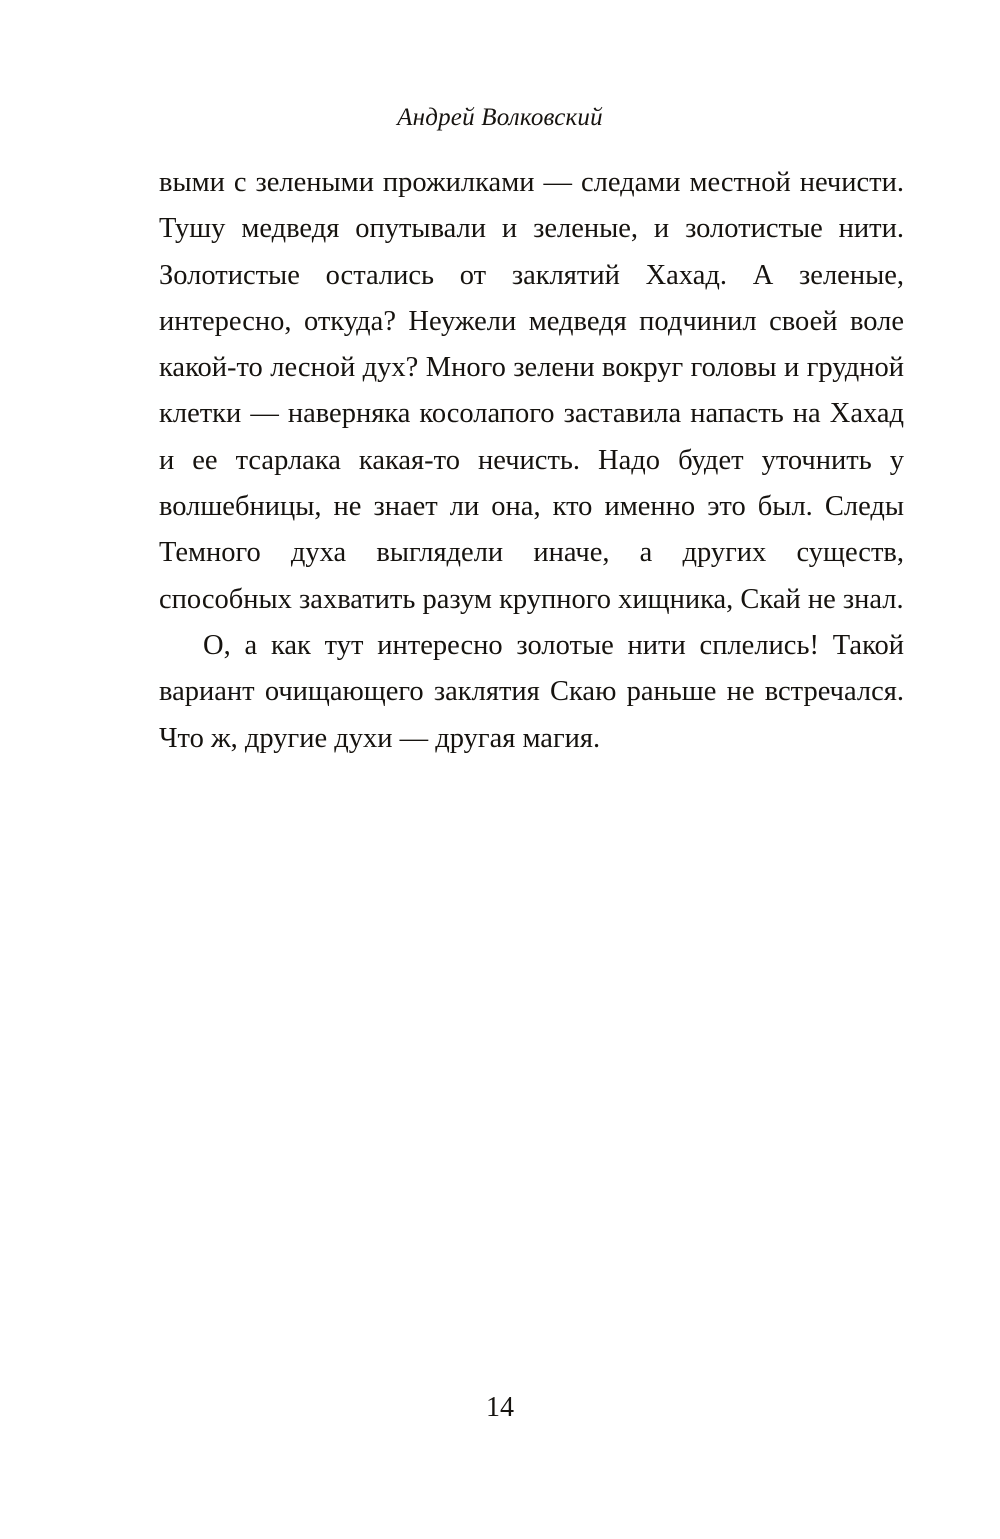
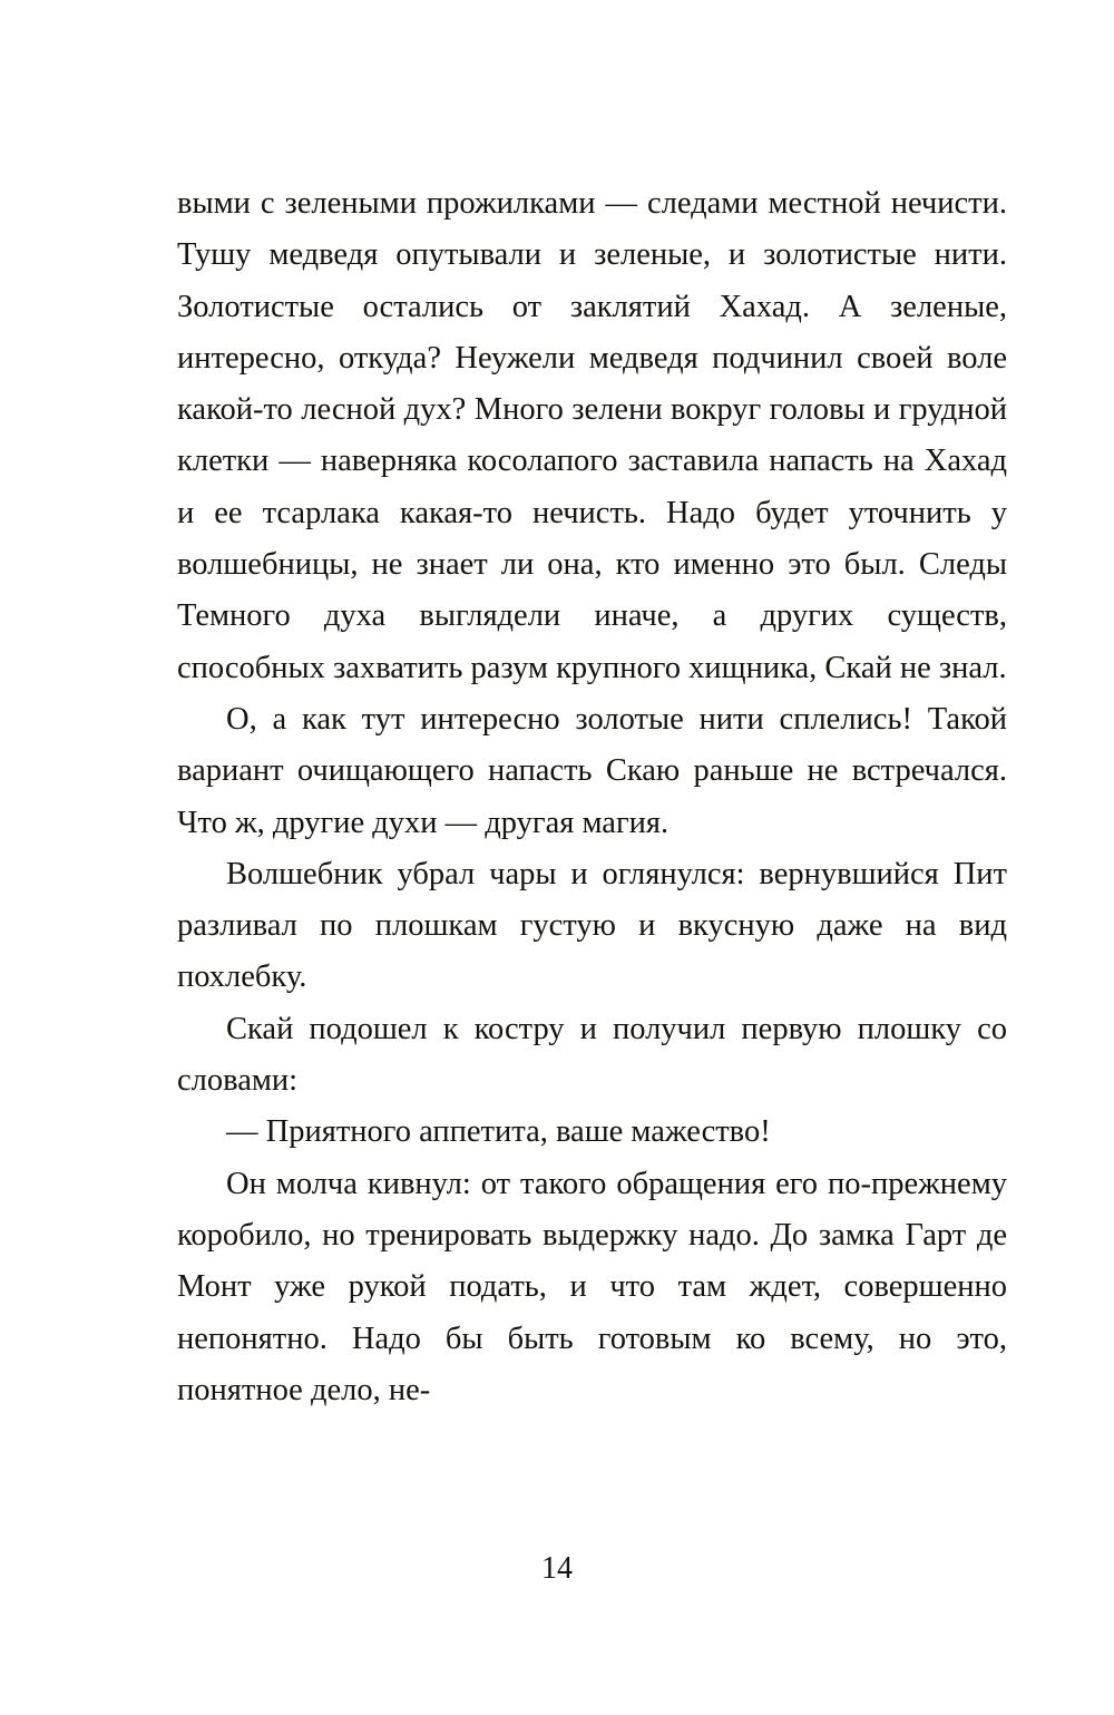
- Андрей Волковский
  выми с зелеными прожилками — следами мест­ной нечисти. Тушу медведя опутывали и зеленые, и золотистые нити. Золотистые остались от закля­тий Хахад. А зеленые, интересно, откуда? Неужели медведя подчинил своей воле какой-то лесной дух? Много зелени вокруг головы и грудной клетки — наверняка косолапого заставила напасть на Хахад и ее тсарлака какая-то нечисть. Надо будет уточ­нить у волшебницы, не знает ли она, кто именно это был. Следы Темного духа выглядели иначе, а других существ, способных захватить разум круп­ного хищника, Скай не знал.
- О, а как тут интересно золотые нити сплелись! Такой вариант очищающего заклятия Скаю раньше не встречался. Что ж, другие духи — другая магия.
+ О, а как тут интересно золотые нити сплелись! Такой вариант очищающего напасть Скаю раньше не встречался. Что ж, другие духи — другая магия.
+ Волшебник убрал чары и оглянулся: вернув­шийся Пит разливал по плошкам густую и вкусную даже на вид похлебку.
+ Скай подошел к костру и получил первую плош­ку со словами:
+ — Приятного аппетита, ваше мажество!
+ Он молча кивнул: от такого обращения его по-прежнему коробило, но тренировать выдерж­ку надо. До замка Гарт де Монт уже рукой подать, и что там ждет, совершенно непонятно. Надо бы быть готовым ко всему, но это, понятное дело, не-
  14
